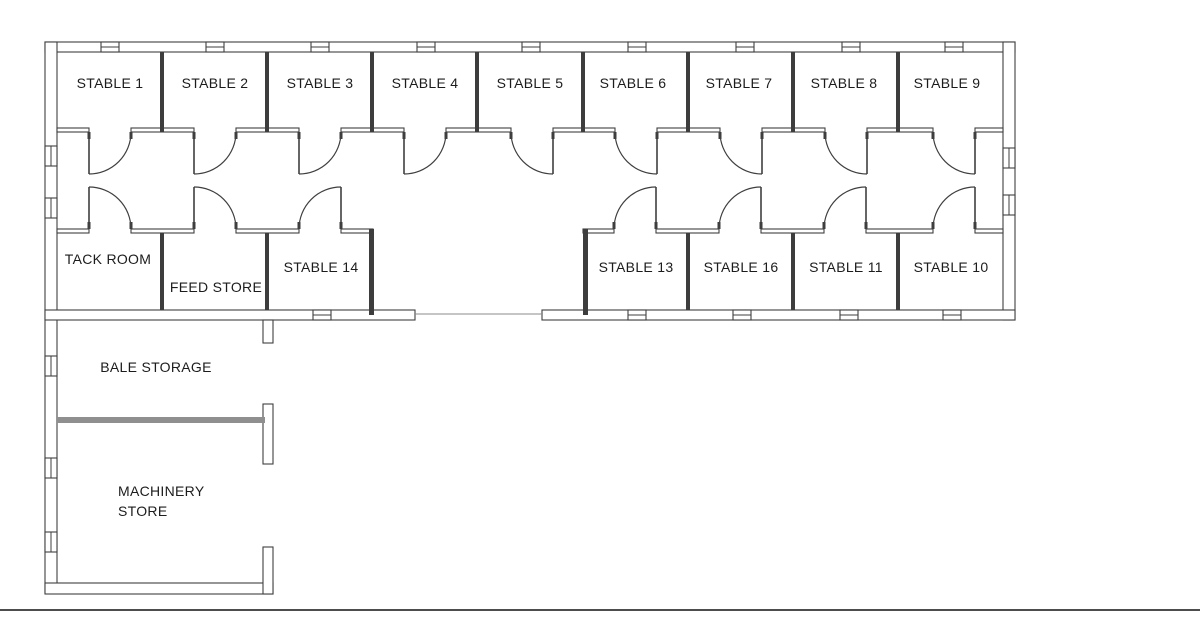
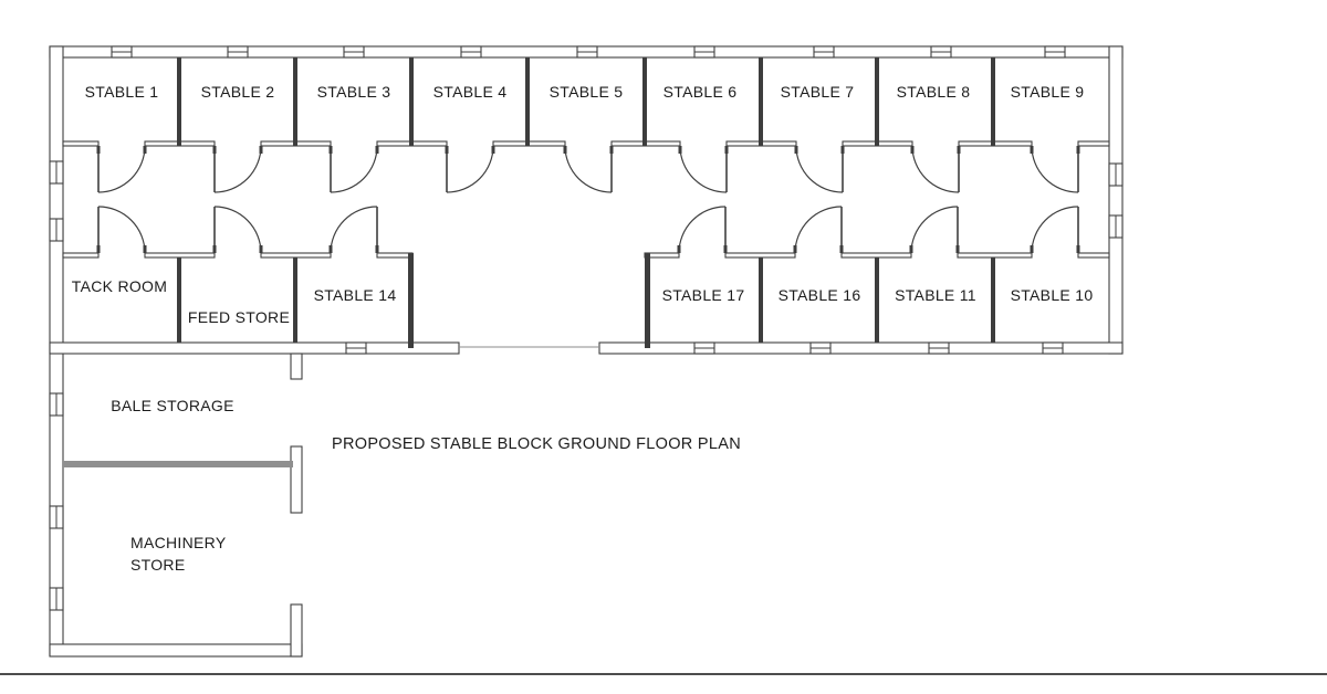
  STABLE 1
  STABLE 2
  STABLE 3
  STABLE 4
  STABLE 5
  STABLE 6
  STABLE 7
  STABLE 8
  STABLE 9
  TACK ROOM
  FEED STORE
  STABLE 14
- STABLE 13
+ STABLE 17
  STABLE 16
  STABLE 11
  STABLE 10
  BALE STORAGE
  MACHINERY
  STORE
+ PROPOSED STABLE BLOCK GROUND FLOOR PLAN
